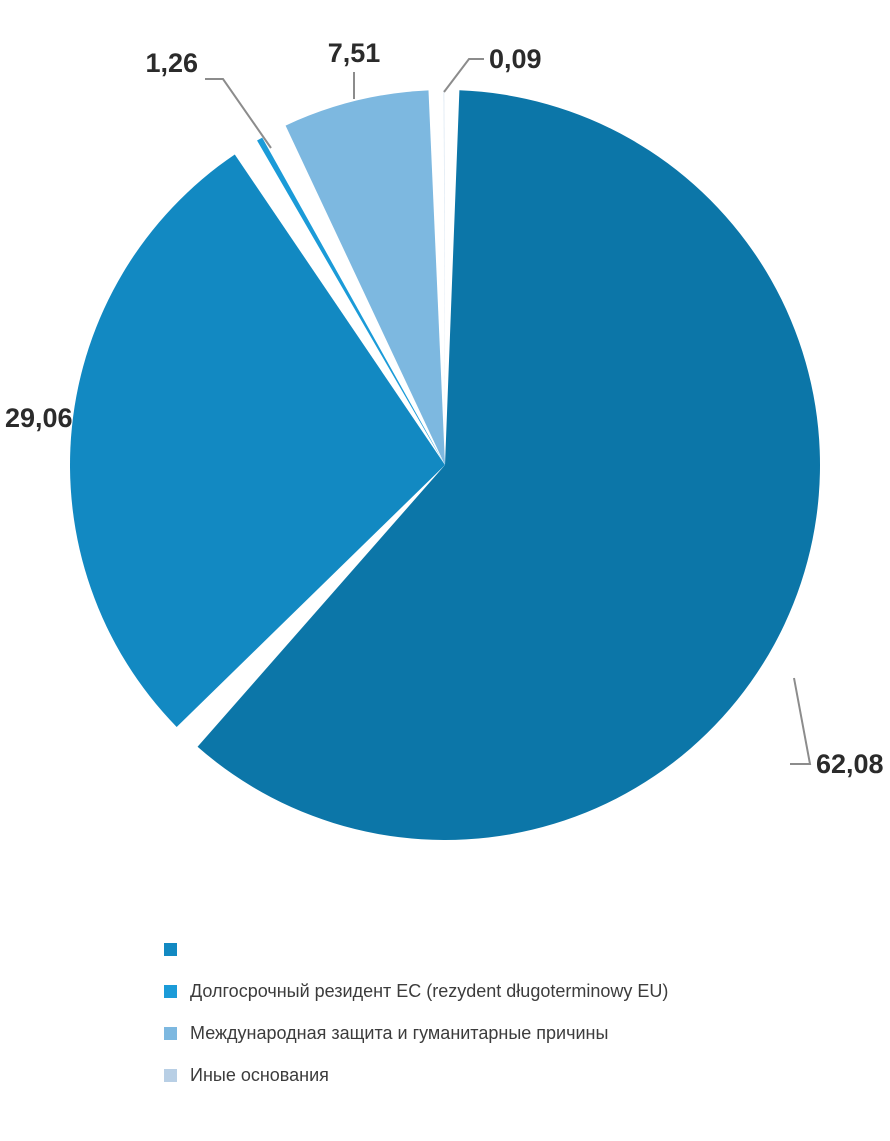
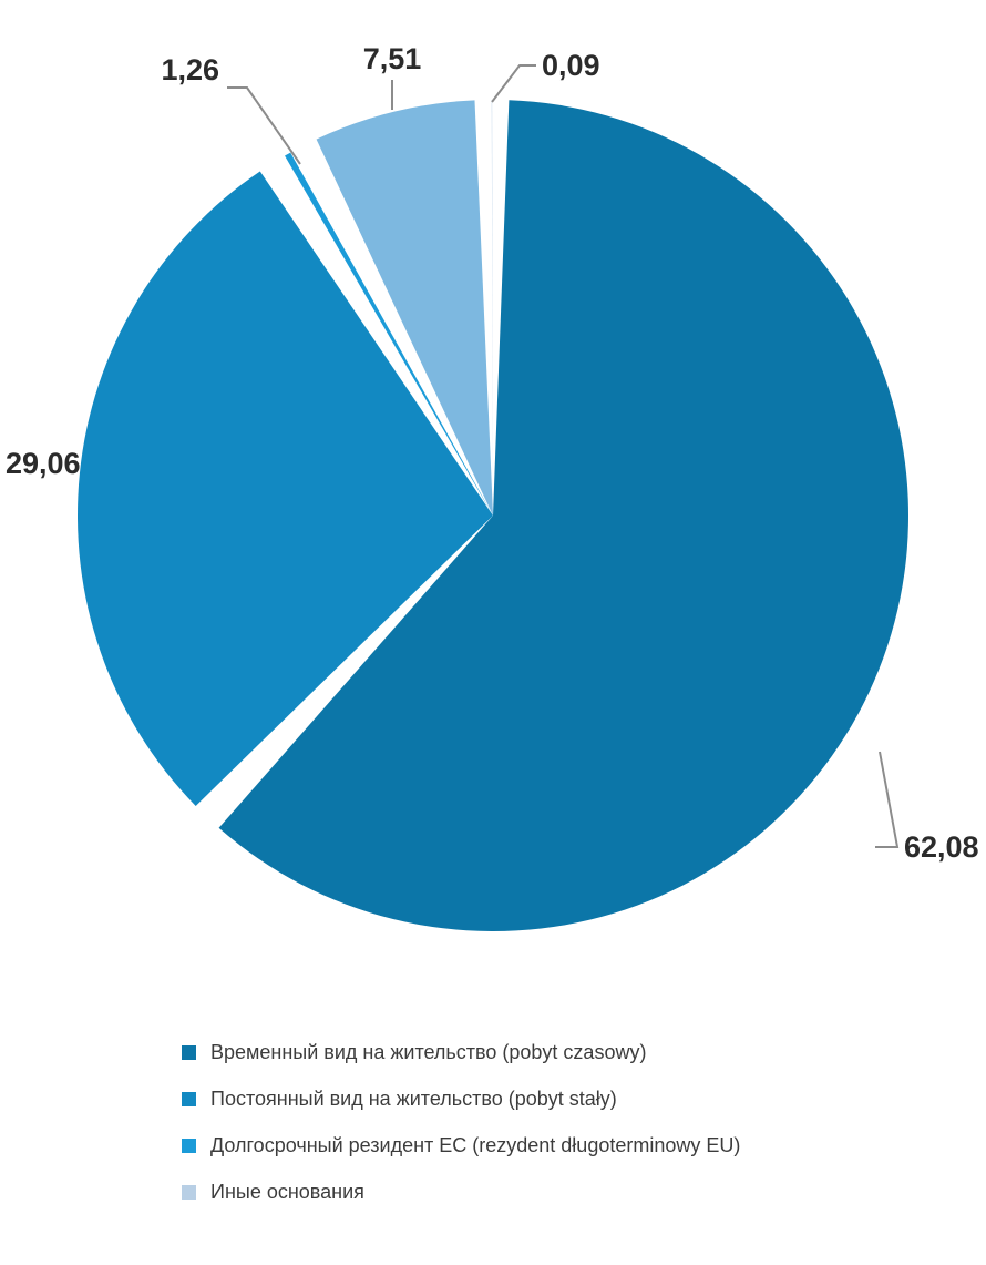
  62,08
  29,06
  1,26
  7,51
  0,09
+ Временный вид на жительство (pobyt czasowy)
+ Постоянный вид на жительство (pobyt stały)
  Долгосрочный резидент ЕС (rezydent długoterminowy EU)
- Международная защита и гуманитарные причины
  Иные основания
